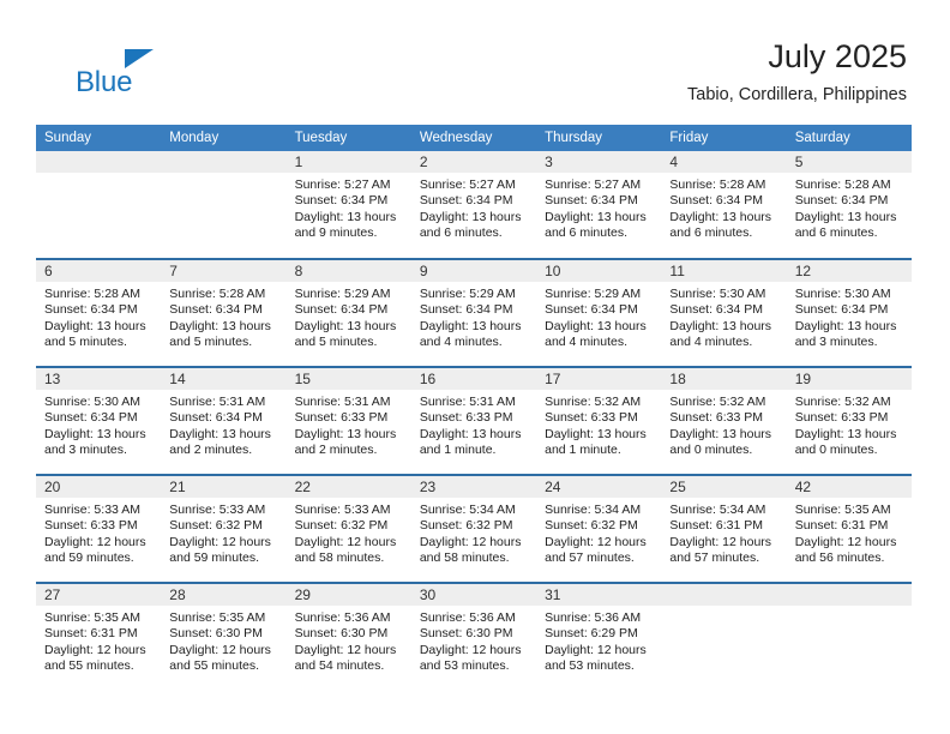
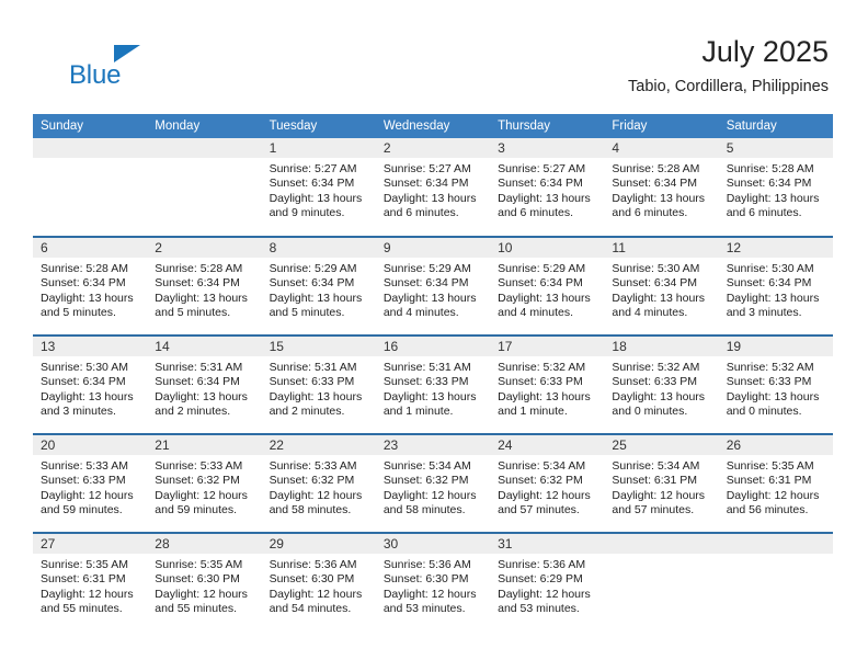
  Blue
  July 2025
  Tabio, Cordillera, Philippines
  Sunday	Monday	Tuesday	Wednesday	Thursday	Friday	Saturday
  		1Sunrise: 5:27 AMSunset: 6:34 PMDaylight: 13 hoursand 9 minutes.	2Sunrise: 5:27 AMSunset: 6:34 PMDaylight: 13 hoursand 6 minutes.	3Sunrise: 5:27 AMSunset: 6:34 PMDaylight: 13 hoursand 6 minutes.	4Sunrise: 5:28 AMSunset: 6:34 PMDaylight: 13 hoursand 6 minutes.	5Sunrise: 5:28 AMSunset: 6:34 PMDaylight: 13 hoursand 6 minutes.
- 6Sunrise: 5:28 AMSunset: 6:34 PMDaylight: 13 hoursand 5 minutes.	7Sunrise: 5:28 AMSunset: 6:34 PMDaylight: 13 hoursand 5 minutes.	8Sunrise: 5:29 AMSunset: 6:34 PMDaylight: 13 hoursand 5 minutes.	9Sunrise: 5:29 AMSunset: 6:34 PMDaylight: 13 hoursand 4 minutes.	10Sunrise: 5:29 AMSunset: 6:34 PMDaylight: 13 hoursand 4 minutes.	11Sunrise: 5:30 AMSunset: 6:34 PMDaylight: 13 hoursand 4 minutes.	12Sunrise: 5:30 AMSunset: 6:34 PMDaylight: 13 hoursand 3 minutes.
+ 6Sunrise: 5:28 AMSunset: 6:34 PMDaylight: 13 hoursand 5 minutes.	2Sunrise: 5:28 AMSunset: 6:34 PMDaylight: 13 hoursand 5 minutes.	8Sunrise: 5:29 AMSunset: 6:34 PMDaylight: 13 hoursand 5 minutes.	9Sunrise: 5:29 AMSunset: 6:34 PMDaylight: 13 hoursand 4 minutes.	10Sunrise: 5:29 AMSunset: 6:34 PMDaylight: 13 hoursand 4 minutes.	11Sunrise: 5:30 AMSunset: 6:34 PMDaylight: 13 hoursand 4 minutes.	12Sunrise: 5:30 AMSunset: 6:34 PMDaylight: 13 hoursand 3 minutes.
  13Sunrise: 5:30 AMSunset: 6:34 PMDaylight: 13 hoursand 3 minutes.	14Sunrise: 5:31 AMSunset: 6:34 PMDaylight: 13 hoursand 2 minutes.	15Sunrise: 5:31 AMSunset: 6:33 PMDaylight: 13 hoursand 2 minutes.	16Sunrise: 5:31 AMSunset: 6:33 PMDaylight: 13 hoursand 1 minute.	17Sunrise: 5:32 AMSunset: 6:33 PMDaylight: 13 hoursand 1 minute.	18Sunrise: 5:32 AMSunset: 6:33 PMDaylight: 13 hoursand 0 minutes.	19Sunrise: 5:32 AMSunset: 6:33 PMDaylight: 13 hoursand 0 minutes.
- 20Sunrise: 5:33 AMSunset: 6:33 PMDaylight: 12 hoursand 59 minutes.	21Sunrise: 5:33 AMSunset: 6:32 PMDaylight: 12 hoursand 59 minutes.	22Sunrise: 5:33 AMSunset: 6:32 PMDaylight: 12 hoursand 58 minutes.	23Sunrise: 5:34 AMSunset: 6:32 PMDaylight: 12 hoursand 58 minutes.	24Sunrise: 5:34 AMSunset: 6:32 PMDaylight: 12 hoursand 57 minutes.	25Sunrise: 5:34 AMSunset: 6:31 PMDaylight: 12 hoursand 57 minutes.	42Sunrise: 5:35 AMSunset: 6:31 PMDaylight: 12 hoursand 56 minutes.
+ 20Sunrise: 5:33 AMSunset: 6:33 PMDaylight: 12 hoursand 59 minutes.	21Sunrise: 5:33 AMSunset: 6:32 PMDaylight: 12 hoursand 59 minutes.	22Sunrise: 5:33 AMSunset: 6:32 PMDaylight: 12 hoursand 58 minutes.	23Sunrise: 5:34 AMSunset: 6:32 PMDaylight: 12 hoursand 58 minutes.	24Sunrise: 5:34 AMSunset: 6:32 PMDaylight: 12 hoursand 57 minutes.	25Sunrise: 5:34 AMSunset: 6:31 PMDaylight: 12 hoursand 57 minutes.	26Sunrise: 5:35 AMSunset: 6:31 PMDaylight: 12 hoursand 56 minutes.
  27Sunrise: 5:35 AMSunset: 6:31 PMDaylight: 12 hoursand 55 minutes.	28Sunrise: 5:35 AMSunset: 6:30 PMDaylight: 12 hoursand 55 minutes.	29Sunrise: 5:36 AMSunset: 6:30 PMDaylight: 12 hoursand 54 minutes.	30Sunrise: 5:36 AMSunset: 6:30 PMDaylight: 12 hoursand 53 minutes.	31Sunrise: 5:36 AMSunset: 6:29 PMDaylight: 12 hoursand 53 minutes.
